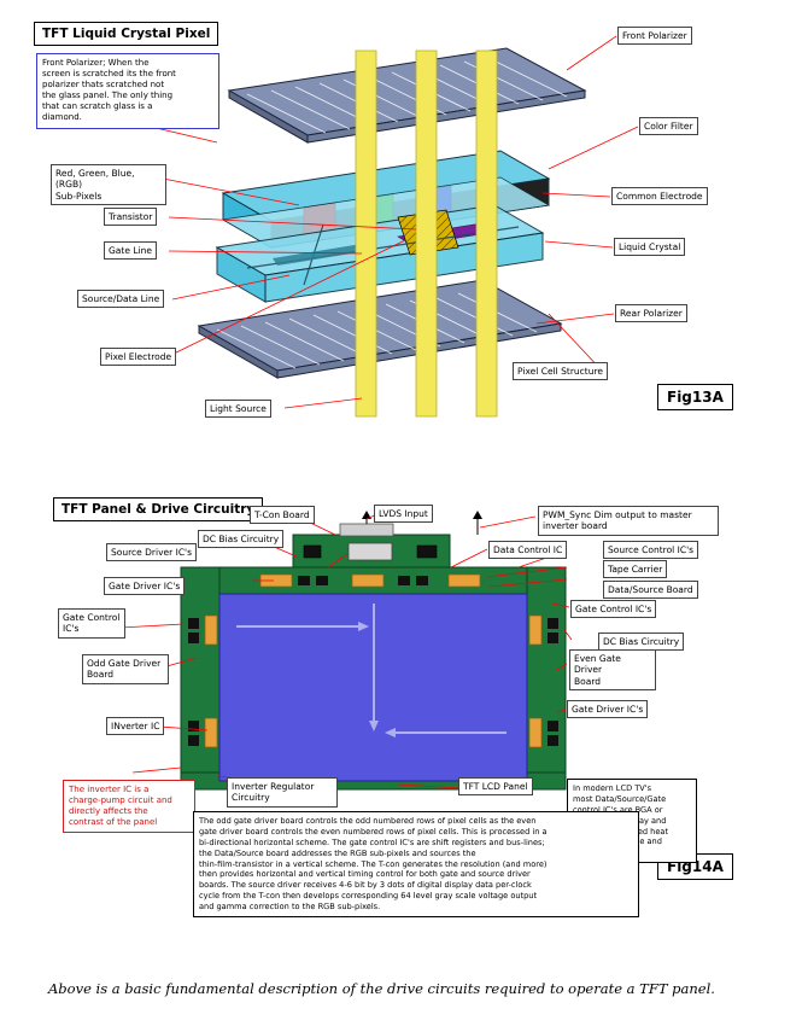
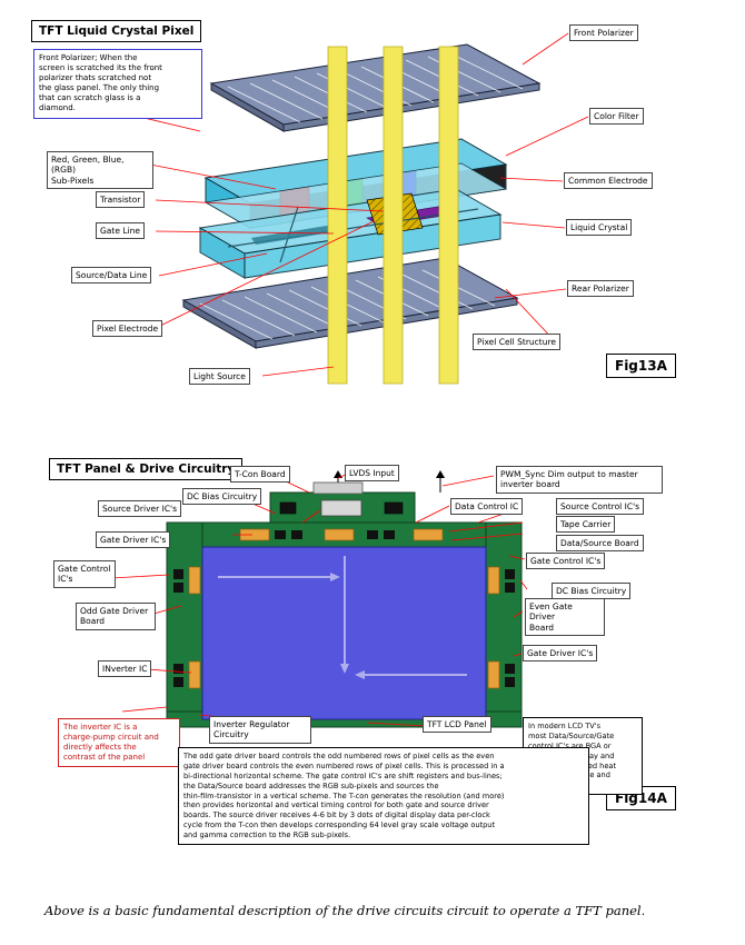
  TFT Liquid Crystal Pixel
  Front Polarizer; When the
  polarizer thats scratched not
  the glass panel. The only thing
  that can scratch glass is a
  diamond.
  Fig13A
  Front Polarizer
  Color Filter
  Common Electrode
  Liquid Crystal
  Rear Polarizer
  Pixel Cell Structure
  Red, Green, Blue, (RGB)
  Sub-Pixels
  Transistor
  Gate Line
  Source/Data Line
  Pixel Electrode
  Light Source
  TFT Panel & Drive Circuitr
  Fig14A
  T-Con Board
  LVDS Input
  PWM_Sync Dim output to master
  inverter board
  DC Bias Circuitry
  Source Driver IC's
  Data Control IC
  Source Control IC's
  Gate Driver IC's
  Tape Carrier
  Data/Source Board
  Gate Control IC's
  Gate Control
  IC's
  DC Bias Circuitry
  Odd Gate Driver
  Board
  Even Gate Driver
  Board
  Gate Driver IC's
  INverter IC
  Inverter Regulator
  Circuitry
  TFT LCD Panel
  The inverter IC is a
  charge-pump circuit and
  directly affects the
  contrast of the panel
  In modern LCD TV's
  most Data/Source/Gate
  control IC's are BGA or
  The odd gate driver board controls the odd numbered rows of pixel cells as the even
  gate driver board controls the even numbered rows of pixel cells. This is processed in a
  bi-directional horizontal scheme. The gate control IC's are shift registers and bus-lines;
  the Data/Source board addresses the RGB sub-pixels and sources the
  thin-film-transistor in a vertical scheme. The T-con generates the resolution (and more)
  then provides horizontal and vertical timing control for both gate and source driver
  boards. The source driver receives 4-6 bit by 3 dots of digital display data per-clock
  cycle from the T-con then develops corresponding 64 level gray scale voltage output
  and gamma correction to the RGB sub-pixels.
- Above is a basic fundamental description of the drive circuits required to operate a TFT panel.
+ Above is a basic fundamental description of the drive circuits circuit to operate a TFT panel.
